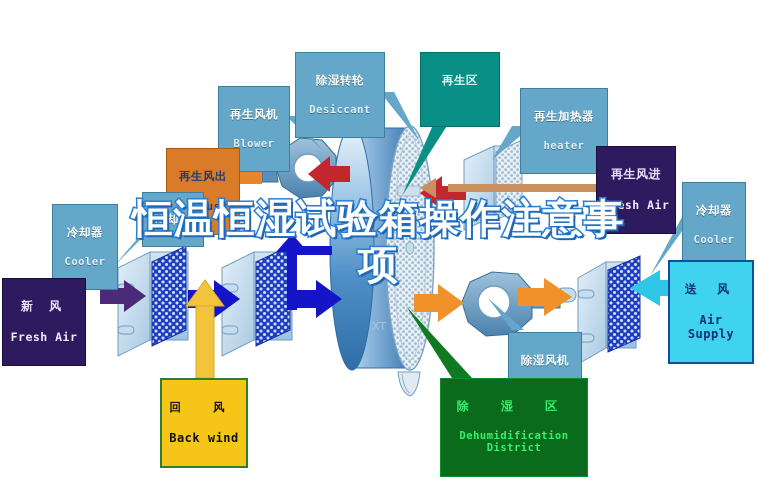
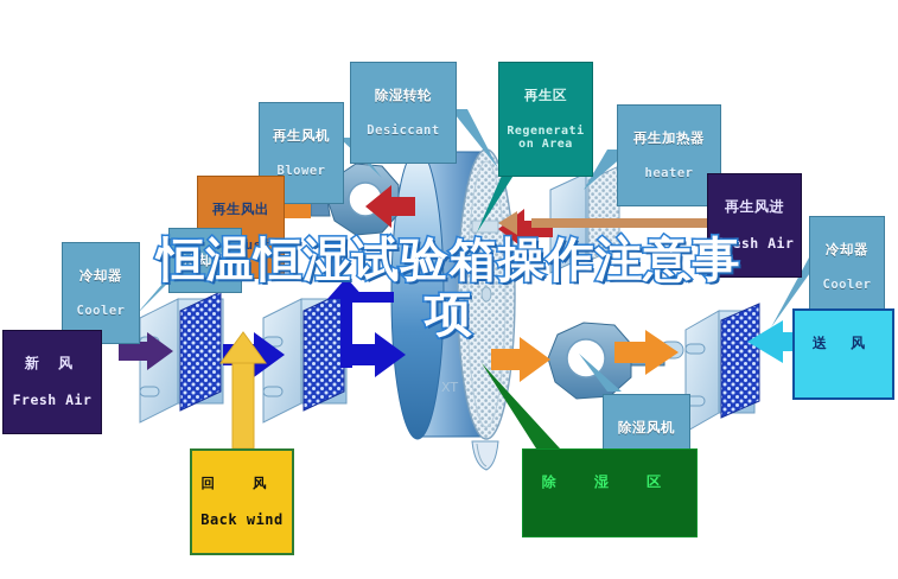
  XT
  除湿转轮
  Desiccant
  再生风机
  Blower
  再生区
+ Regenerati
+ on Area
  再生加热器
  heater
  再生风出
  再生风进
  Fresh Air
  冷却器
  Cooler
  冷却器
  冷却器
  Cooler
  新 风
  Fresh Air
  回 风
  Back wind
  除湿风机
  除 湿 区
- Dehumidification
- District
  送 风
- Air Supply
  恒温恒湿试验箱操作注意事
  项
